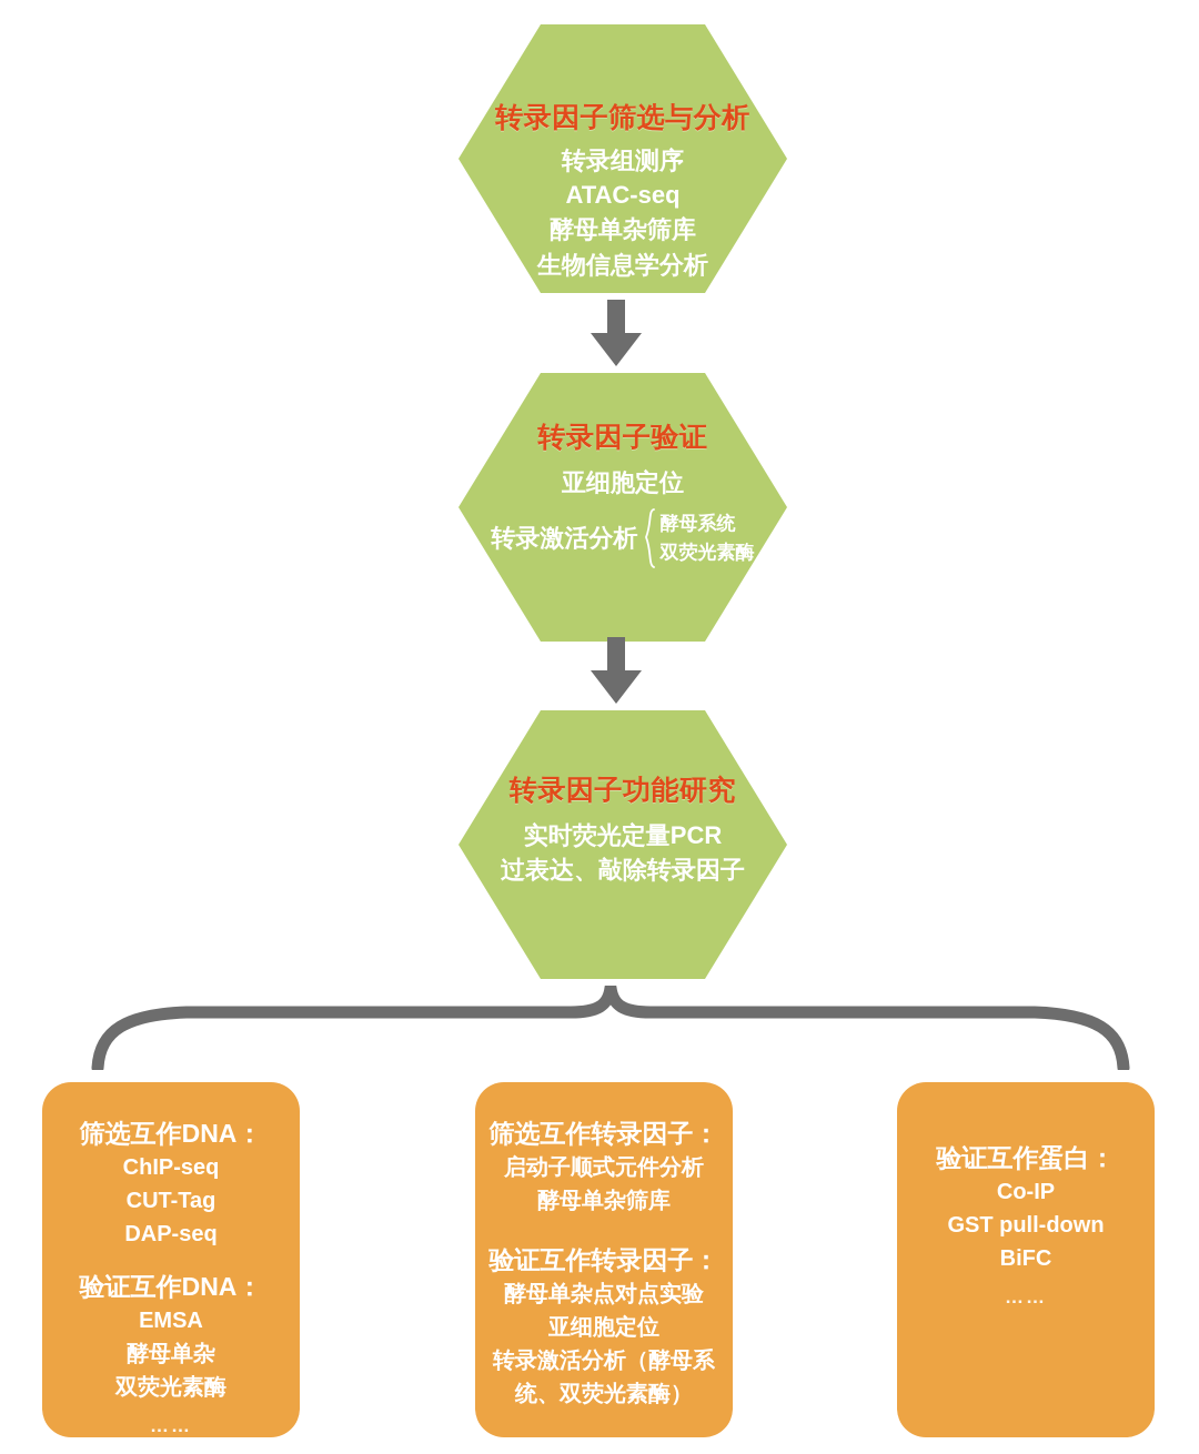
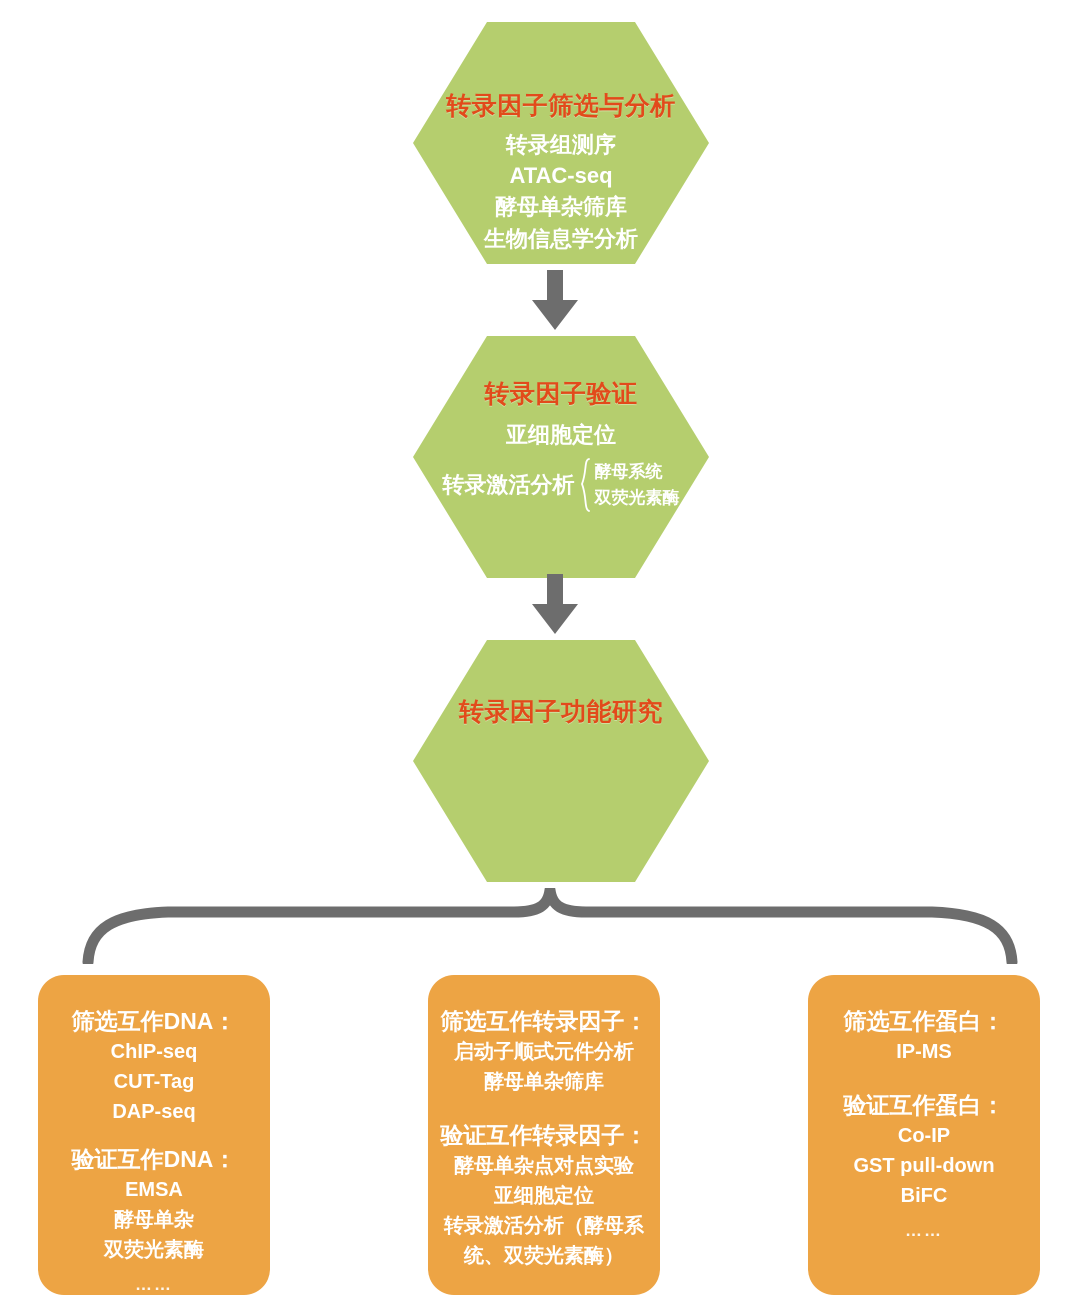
  转录因子筛选与分析
  转录组测序
  ATAC-seq
  酵母单杂筛库
  生物信息学分析
  转录因子验证
  亚细胞定位
  转录激活分析
  酵母系统
  双荧光素酶
  转录因子功能研究
- 实时荧光定量PCR
- 过表达、敲除转录因子
  筛选互作DNA：
  ChIP-seq
  CUT-Tag
  DAP-seq
  验证互作DNA：
  EMSA
  酵母单杂
  双荧光素酶
  ……
  筛选互作转录因子：
  启动子顺式元件分析
  酵母单杂筛库
  验证互作转录因子：
  酵母单杂点对点实验
  亚细胞定位
  转录激活分析（酵母系统、双荧光素酶）
+ 筛选互作蛋白：
+ IP-MS
  验证互作蛋白：
  Co-IP
  GST pull-down
  BiFC
  ……
